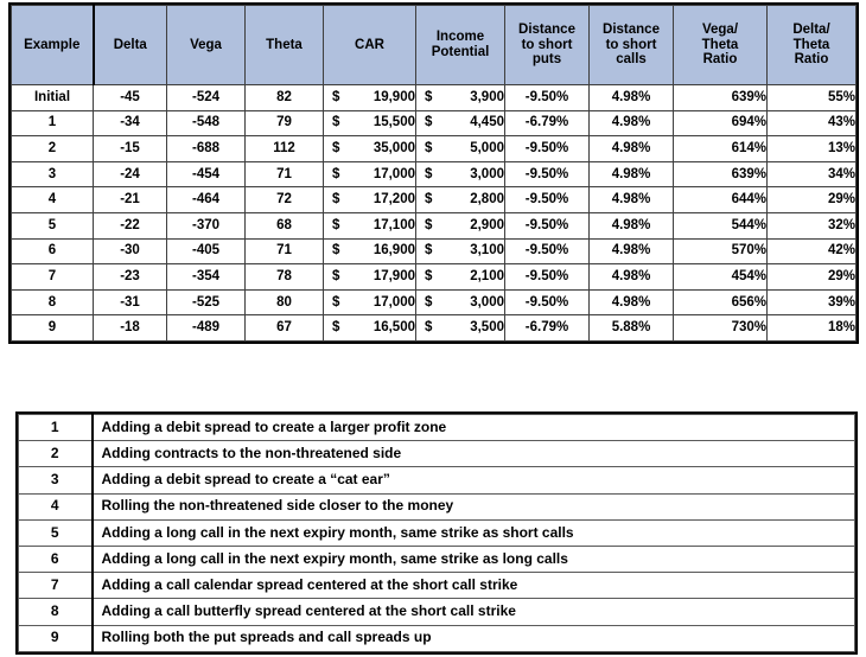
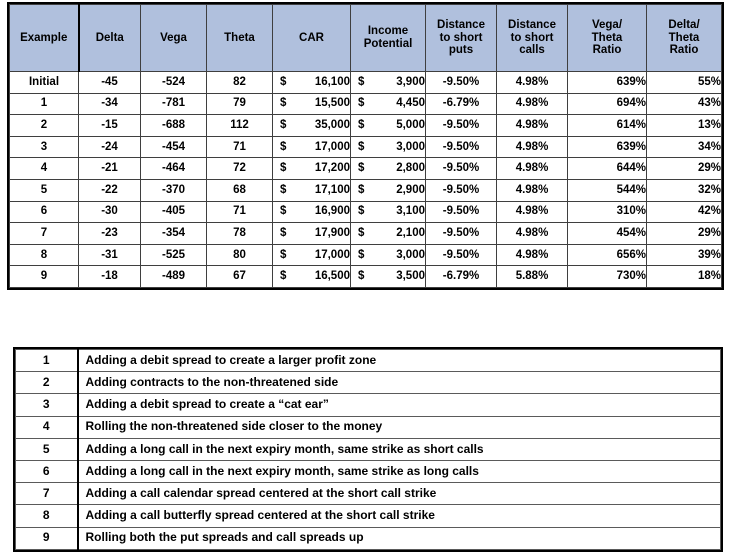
  Example	Delta	Vega	Theta	CAR	Income Potential	Distance to short puts	Distance to short calls	Vega/ Theta Ratio	Delta/ Theta Ratio
- Initial	-45	-524	82	$ 19,900	$ 3,900	-9.50%	4.98%	639%	55%
+ Initial	-45	-524	82	$ 16,100	$ 3,900	-9.50%	4.98%	639%	55%
- 1	-34	-548	79	$ 15,500	$ 4,450	-6.79%	4.98%	694%	43%
+ 1	-34	-781	79	$ 15,500	$ 4,450	-6.79%	4.98%	694%	43%
  2	-15	-688	112	$ 35,000	$ 5,000	-9.50%	4.98%	614%	13%
  3	-24	-454	71	$ 17,000	$ 3,000	-9.50%	4.98%	639%	34%
  4	-21	-464	72	$ 17,200	$ 2,800	-9.50%	4.98%	644%	29%
  5	-22	-370	68	$ 17,100	$ 2,900	-9.50%	4.98%	544%	32%
- 6	-30	-405	71	$ 16,900	$ 3,100	-9.50%	4.98%	570%	42%
+ 6	-30	-405	71	$ 16,900	$ 3,100	-9.50%	4.98%	310%	42%
  7	-23	-354	78	$ 17,900	$ 2,100	-9.50%	4.98%	454%	29%
  8	-31	-525	80	$ 17,000	$ 3,000	-9.50%	4.98%	656%	39%
  9	-18	-489	67	$ 16,500	$ 3,500	-6.79%	5.88%	730%	18%
  1	Adding a debit spread to create a larger profit zone
  2	Adding contracts to the non-threatened side
  3	Adding a debit spread to create a “cat ear”
  4	Rolling the non-threatened side closer to the money
  5	Adding a long call in the next expiry month, same strike as short calls
  6	Adding a long call in the next expiry month, same strike as long calls
  7	Adding a call calendar spread centered at the short call strike
  8	Adding a call butterfly spread centered at the short call strike
  9	Rolling both the put spreads and call spreads up
